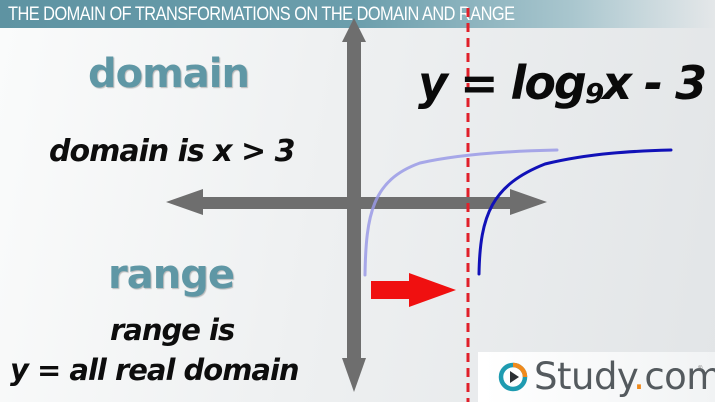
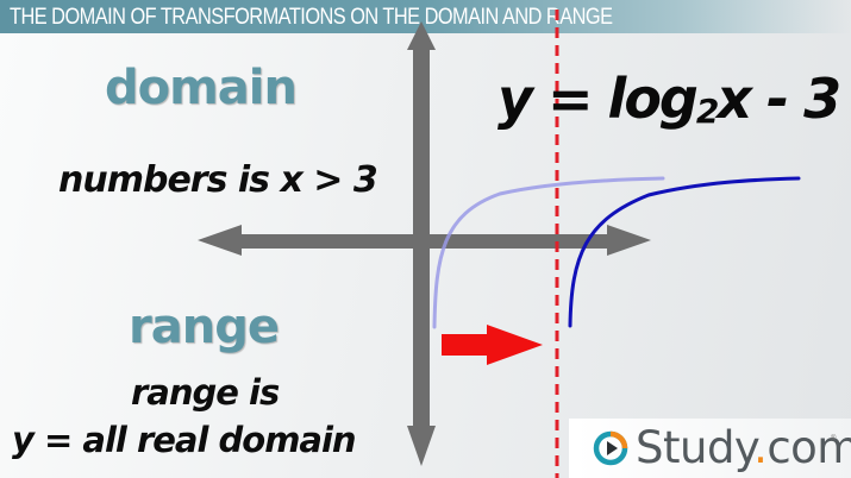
  THE DOMAIN OF TRANSFORMATIONS ON THE DOMAIN AND RANGE
  domain
- domain is x > 3
+ numbers is x > 3
  range
  range is
  y = all real domain
- y = log9x - 3
+ y = log2x - 3
  Study.com
